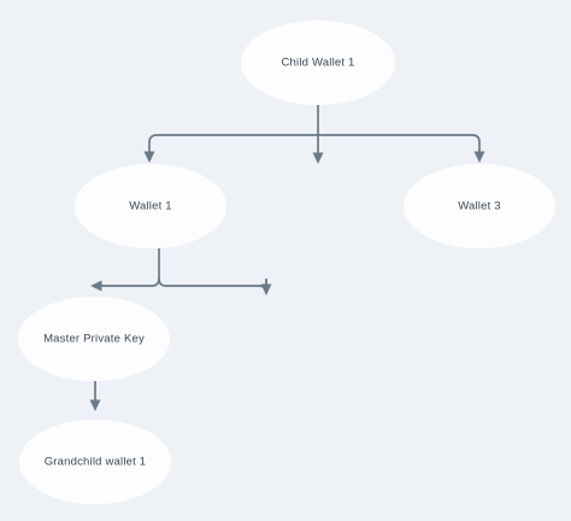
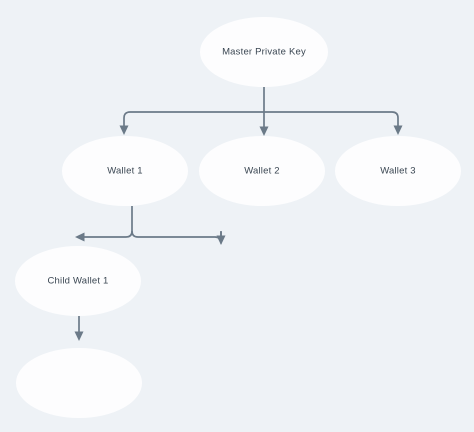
- Child Wallet 1
+ Master Private Key
  Wallet 1
+ Wallet 2
  Wallet 3
- Master Private Key
+ Child Wallet 1
- Grandchild wallet 1
